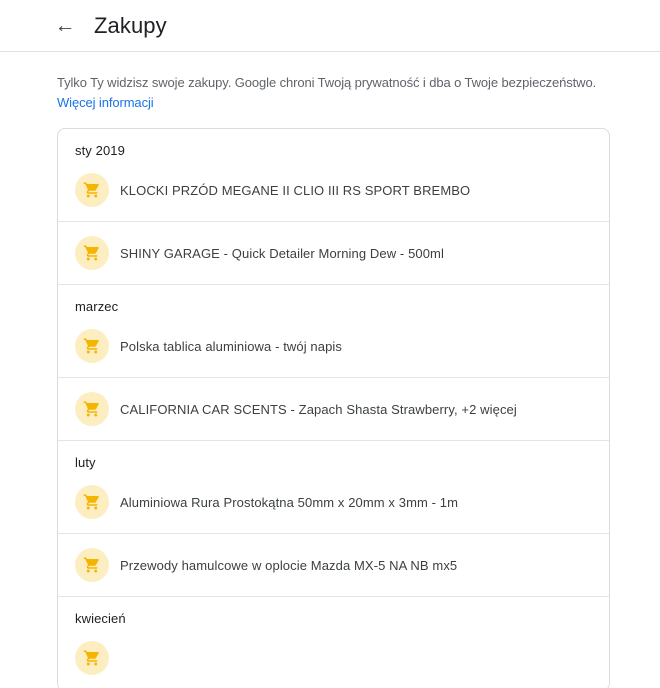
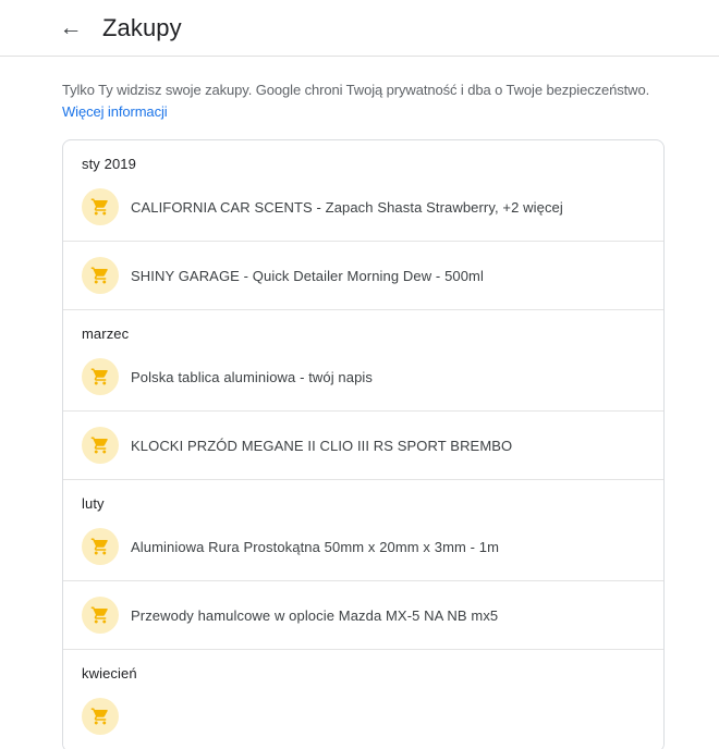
  ←
  Zakupy
  Tylko Ty widzisz swoje zakupy. Google chroni Twoją prywatność i dba o Twoje bezpieczeństwo. Więcej informacji
  sty 2019
- KLOCKI PRZÓD MEGANE II CLIO III RS SPORT BREMBO
+ CALIFORNIA CAR SCENTS - Zapach Shasta Strawberry, +2 więcej
  SHINY GARAGE - Quick Detailer Morning Dew - 500ml
  marzec
  Polska tablica aluminiowa - twój napis
- CALIFORNIA CAR SCENTS - Zapach Shasta Strawberry, +2 więcej
+ KLOCKI PRZÓD MEGANE II CLIO III RS SPORT BREMBO
  luty
  Aluminiowa Rura Prostokątna 50mm x 20mm x 3mm - 1m
  Przewody hamulcowe w oplocie Mazda MX-5 NA NB mx5
  kwiecień
